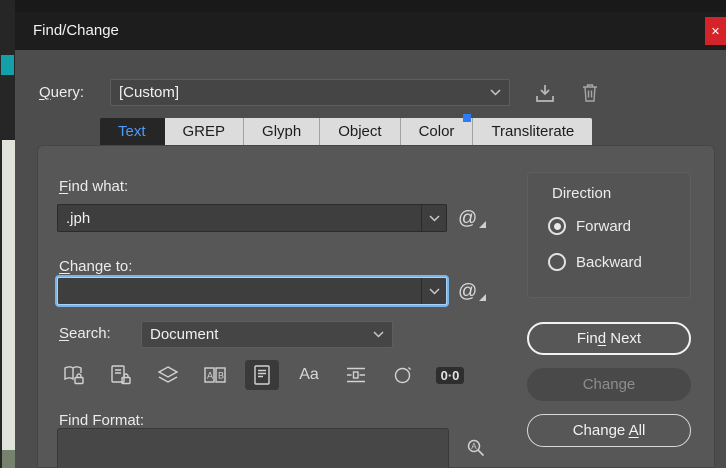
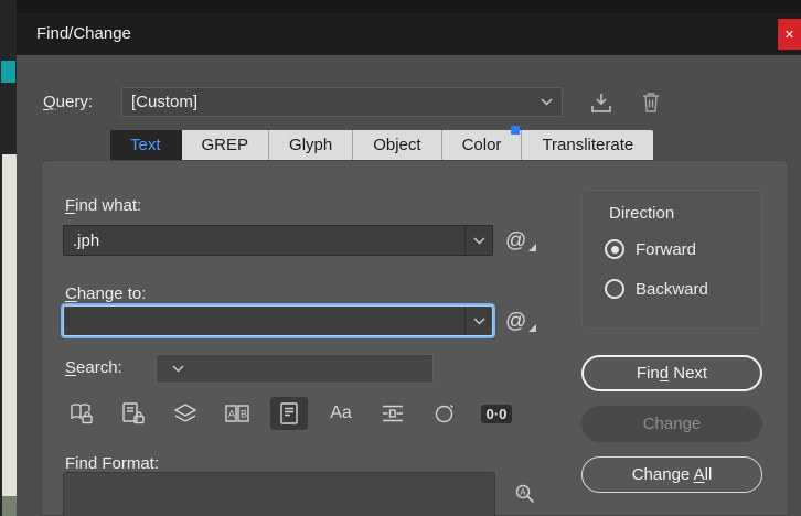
  Find/Change
  ✕
  Query:
  [Custom]
  Text
  GREP
  Glyph
  Object
  Color
  Transliterate
  Find what:
  .jph
  @
  Change to:
  @
  Search:
- Document
  A
  B
  Aa
  0·0
  Find Format:
  A
  Direction
  Forward
  Backward
  Find Next
  Change
  Change All
